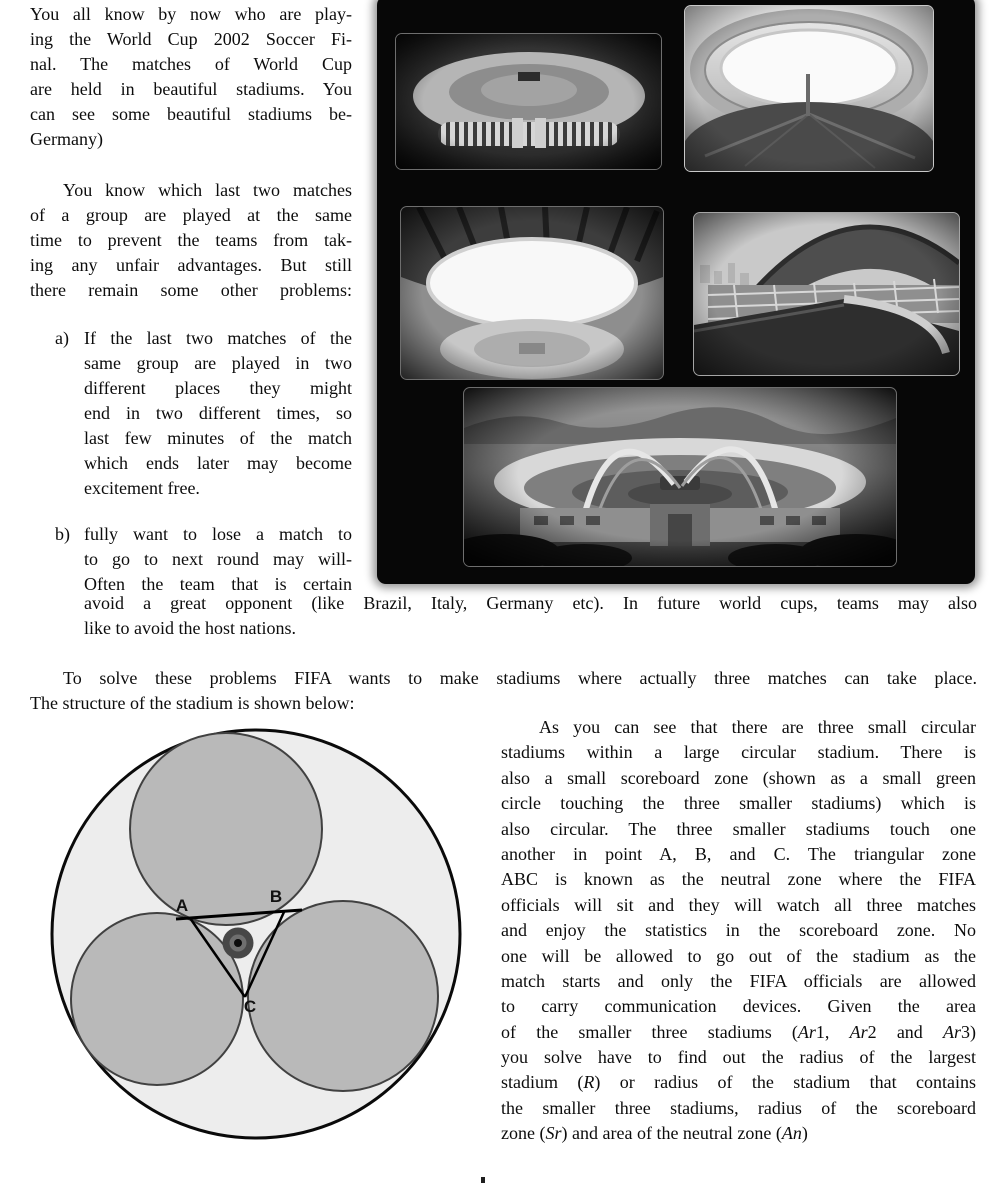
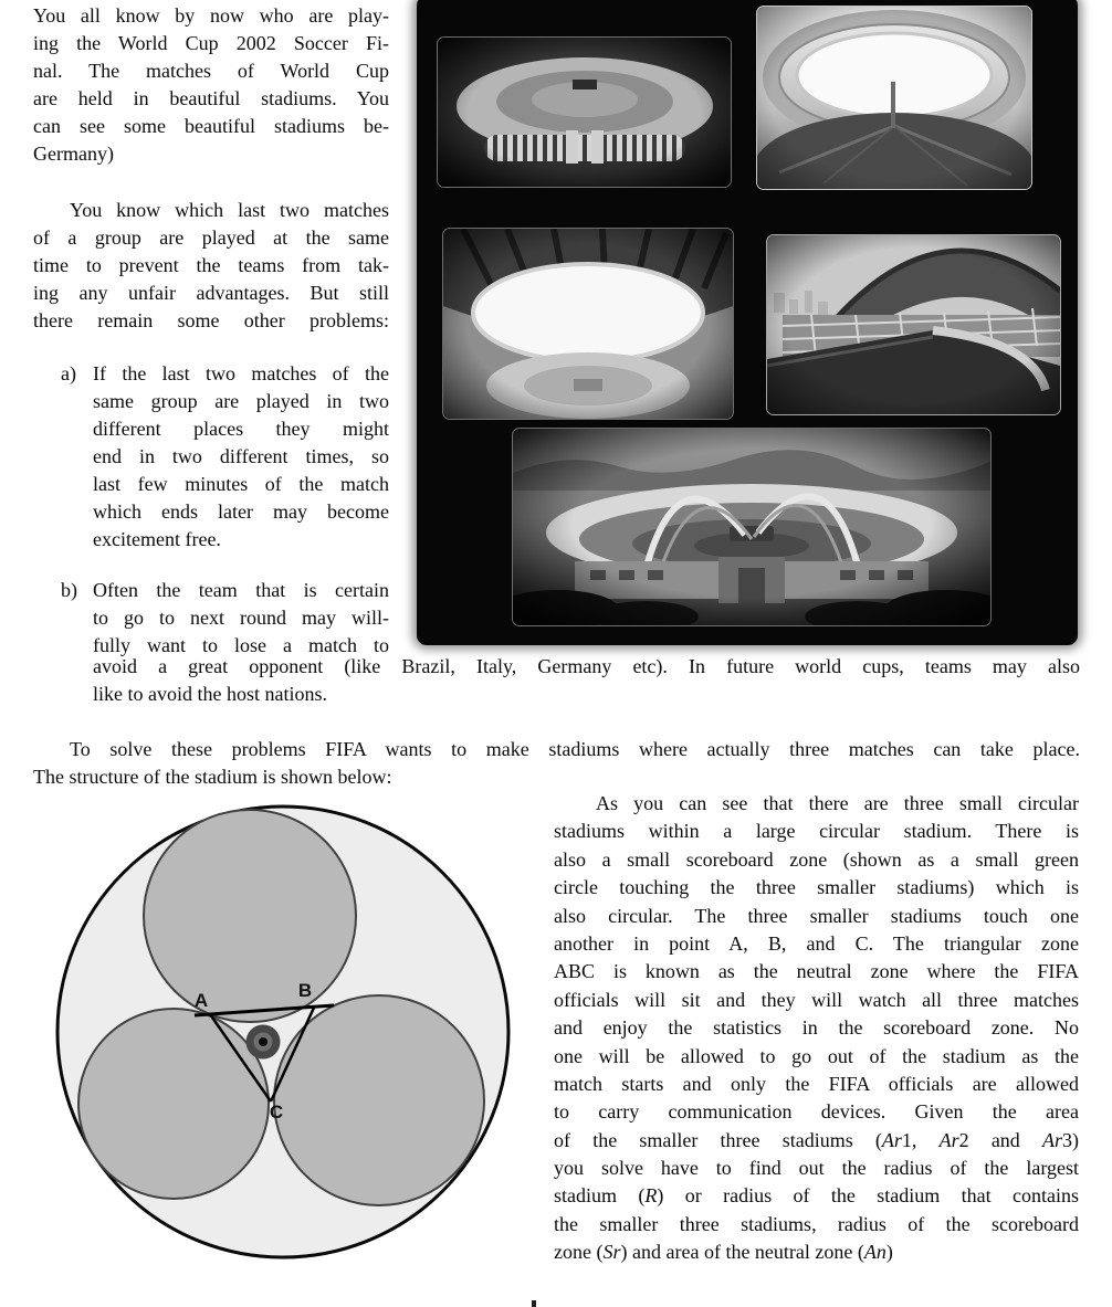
  You all know by now who are play-
  ing the World Cup 2002 Soccer Fi-
  nal. The matches of World Cup
  are held in beautiful stadiums. You
  can see some beautiful stadiums be-
  Germany)
  You know which last two matches
  of a group are played at the same
  time to prevent the teams from tak-
  ing any unfair advantages. But still
  there remain some other problems:
  a)
  If the last two matches of the
  same group are played in two
  different places they might
  end in two different times, so
  last few minutes of the match
  which ends later may become
  excitement free.
  b)
- fully want to lose a match to
+ Often the team that is certain
  to go to next round may will-
- Often the team that is certain
+ fully want to lose a match to
  avoid a great opponent (like Brazil, Italy, Germany etc). In future world cups, teams may also
  like to avoid the host nations.
  To solve these problems FIFA wants to make stadiums where actually three matches can take place.
  The structure of the stadium is shown below:
  A
  B
  C
  As you can see that there are three small circular
  stadiums within a large circular stadium. There is
  also a small scoreboard zone (shown as a small green
  circle touching the three smaller stadiums) which is
  also circular. The three smaller stadiums touch one
  another in point A, B, and C. The triangular zone
  ABC is known as the neutral zone where the FIFA
  officials will sit and they will watch all three matches
  and enjoy the statistics in the scoreboard zone. No
  one will be allowed to go out of the stadium as the
  match starts and only the FIFA officials are allowed
  to carry communication devices. Given the area
  of the smaller three stadiums (Ar1, Ar2 and Ar3)
  you solve have to find out the radius of the largest
  stadium (R) or radius of the stadium that contains
  the smaller three stadiums, radius of the scoreboard
  zone (Sr) and area of the neutral zone (An)
